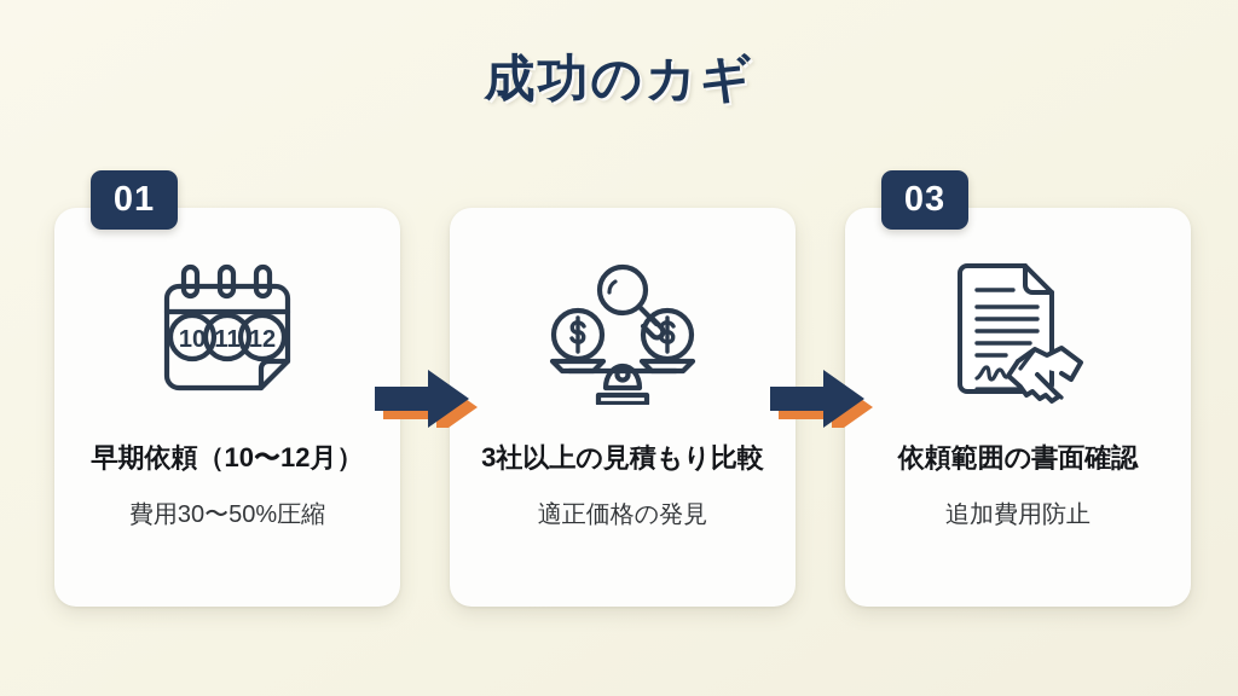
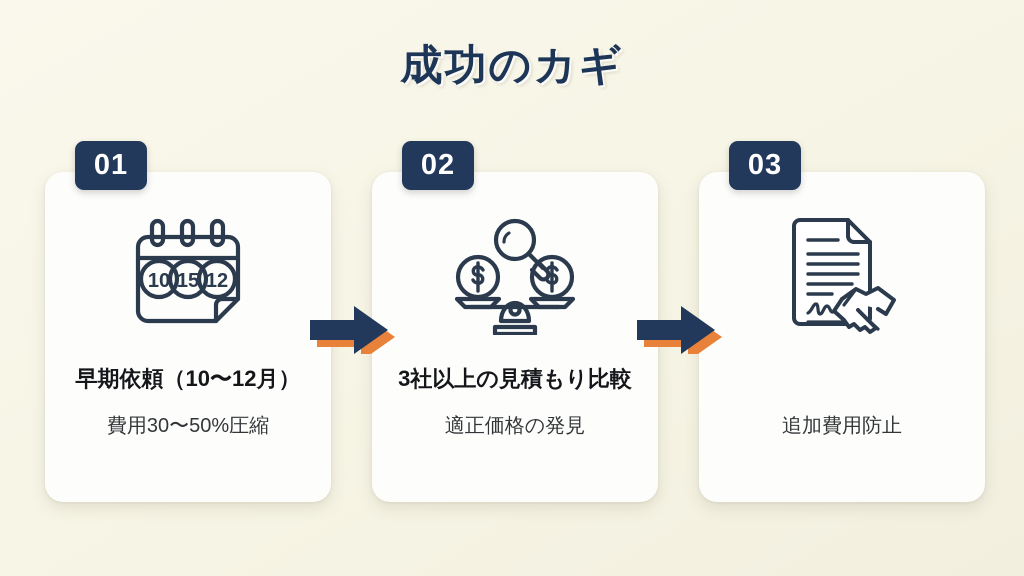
  成功のカギ
  01
  10
- 11
+ 15
  12
  早期依頼（10〜12月）
  費用30〜50%圧縮
+ 02
  3社以上の見積もり比較
  適正価格の発見
  03
- 依頼範囲の書面確認
  追加費用防止
